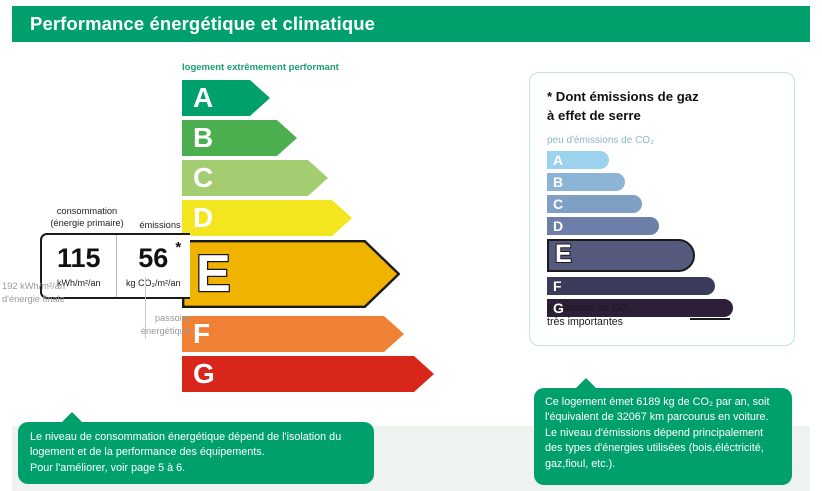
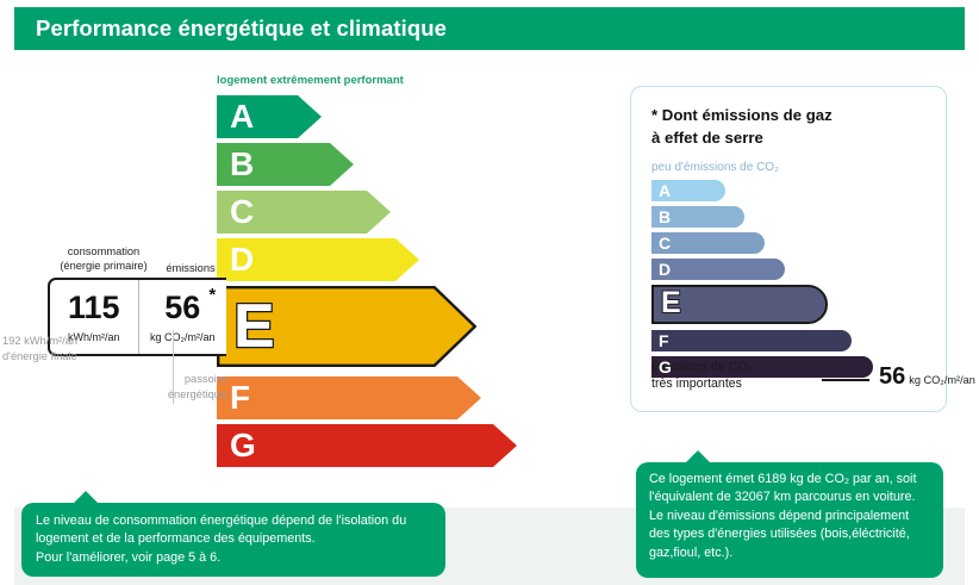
  Performance énergétique et climatique
  logement extrêmement performant
  A
  B
  C
  D
  E
  F
  G
  logement extrêmement peu performant
  consommation
  (énergie primaire)
  émissions
  115
  kWh/m²/an
  56
  *
  kg CO₂/m²/an
  192 kWh/m²/an
  d'énergie finale
  passoire
  énergétique
  * Dont émissions de gaz
  à effet de serre
  peu d'émissions de CO₂
  A
  B
  C
  D
  E
  F
  G
+ 56 kg CO₂/m²/an
  émissions de CO₂
  très importantes
  Le niveau de consommation énergétique dépend de l'isolation du logement et de la performance des équipements.
  Pour l'améliorer, voir page 5 à 6.
  Ce logement émet 6189 kg de CO₂ par an, soit l'équivalent de 32067 km parcourus en voiture.
  Le niveau d'émissions dépend principalement des types d'énergies utilisées (bois,éléctricité, gaz,fioul, etc.).
